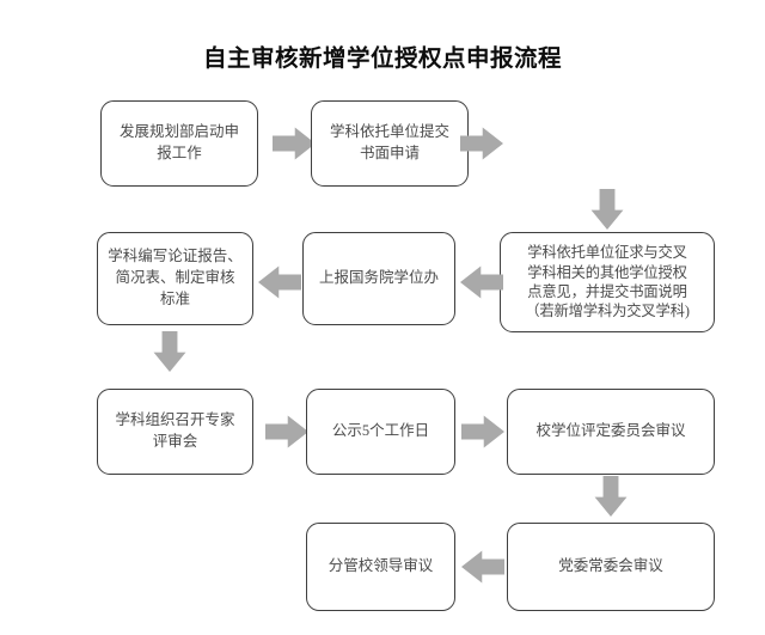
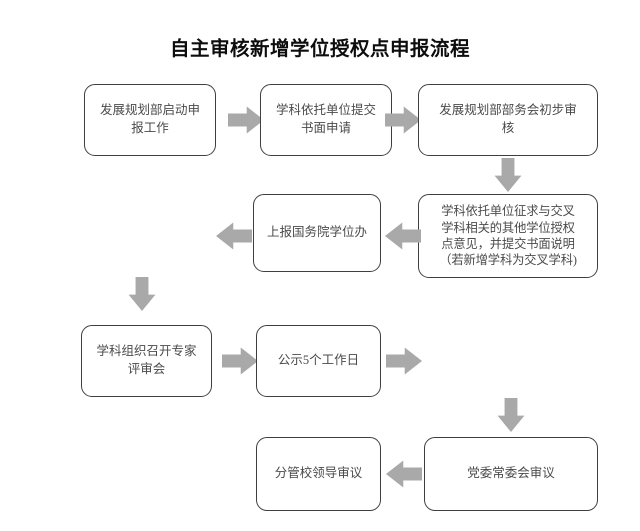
  自主审核新增学位授权点申报流程
  发展规划部启动申
  报工作
  学科依托单位提交
  书面申请
+ 发展规划部部务会初步审
+ 核
  学科依托单位征求与交叉
  学科相关的其他学位授权
  点意见，并提交书面说明
  （若新增学科为交叉学科)
  上报国务院学位办
- 学科编写论证报告、
- 简况表、制定审核
- 标准
  学科组织召开专家
  评审会
  公示5个工作日
- 校学位评定委员会审议
  党委常委会审议
  分管校领导审议
